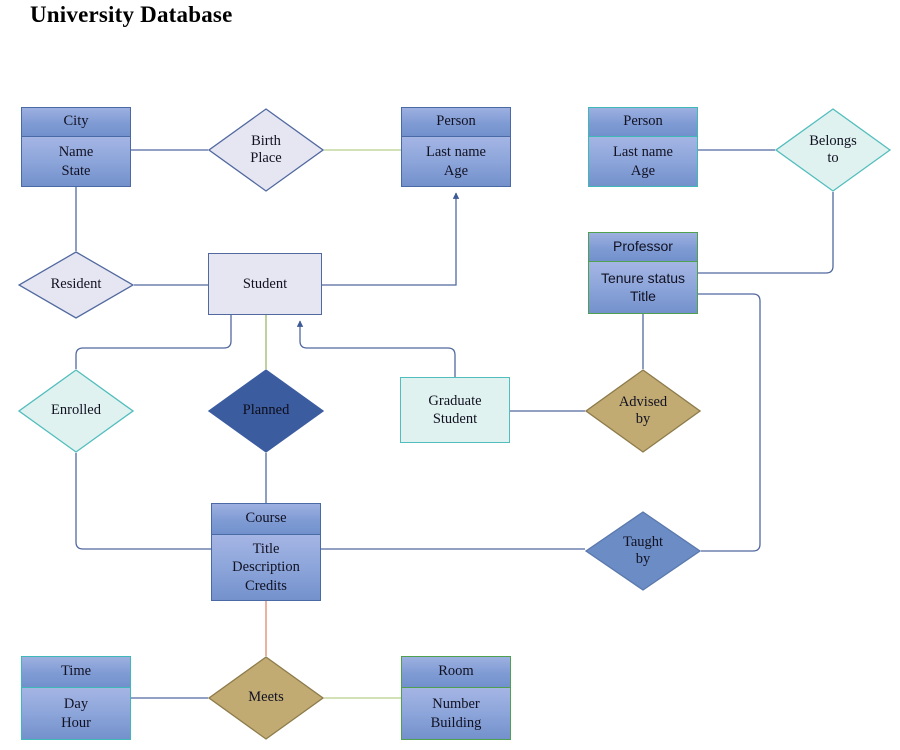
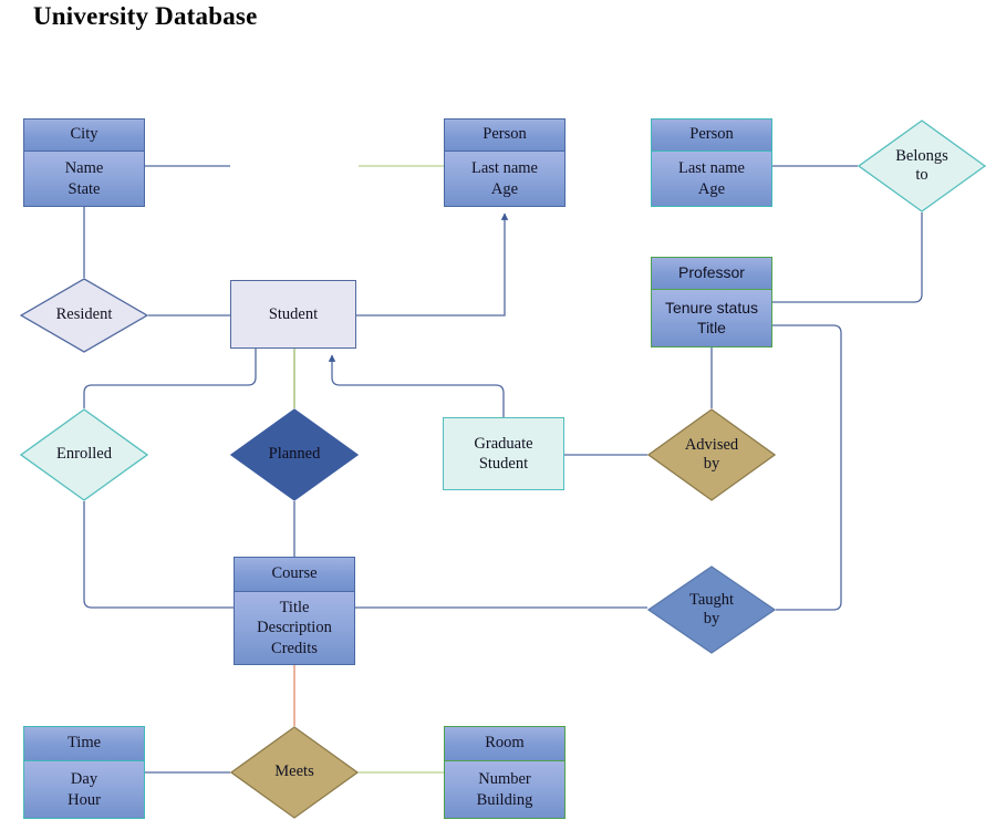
  University Database
  City
  Name
  State
  Person
  Last name
  Age
  Person
  Last name
  Age
  Professor
  Tenure status
  Title
  Course
  Title
  Description
  Credits
  Time
  Day
  Hour
  Room
  Number
  Building
  Student
  Graduate
  Student
- Birth
- Place
  Belongs
  to
  Resident
  Enrolled
  Planned
  Advised
  by
  Taught
  by
  Meets
